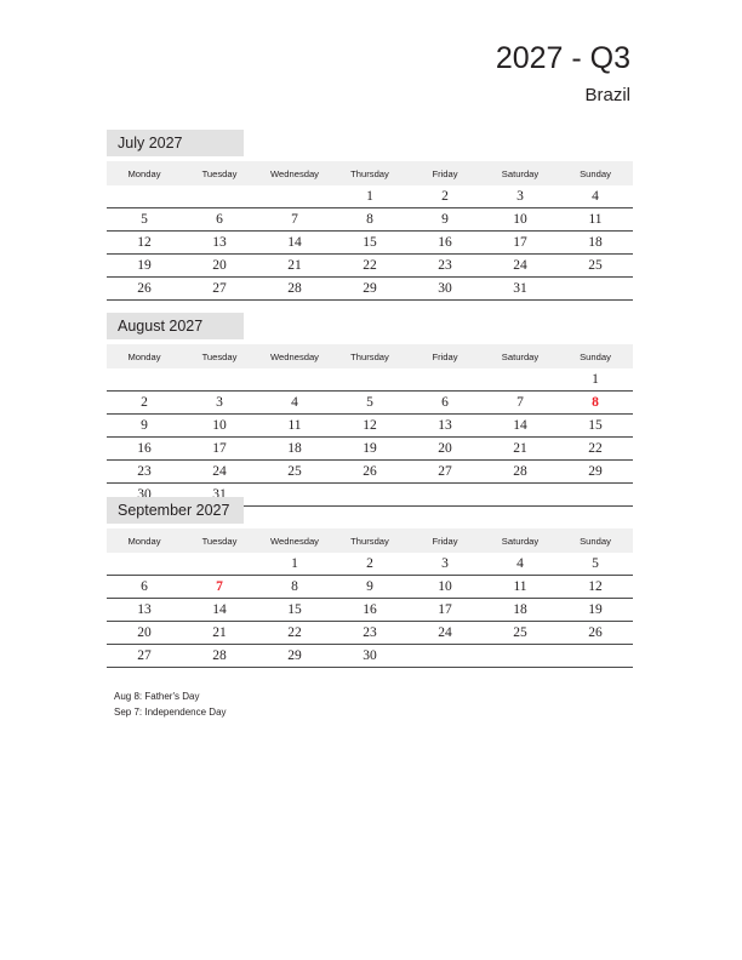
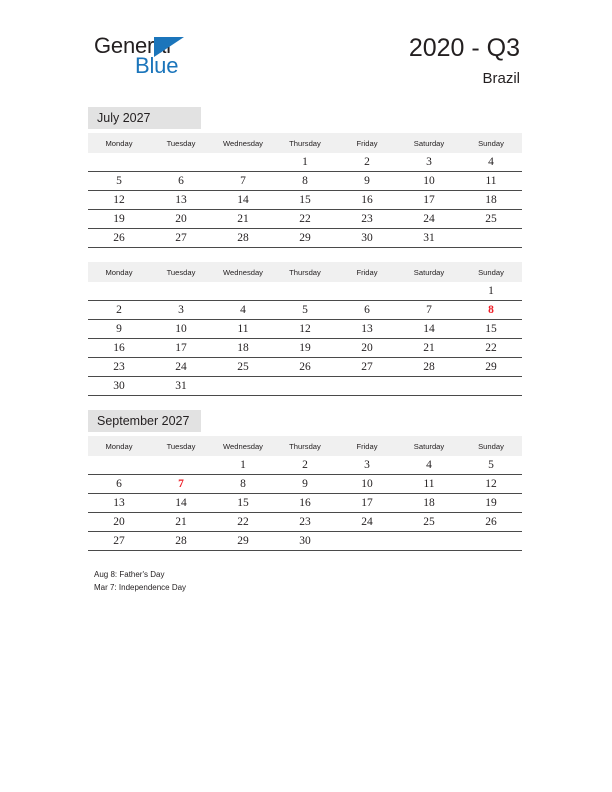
+ General
+ Blue
- 2027 - Q3
+ 2020 - Q3
  Brazil
  July 2027
  Monday	Tuesday	Wednesday	Thursday	Friday	Saturday	Sunday
  			1	2	3	4
  5	6	7	8	9	10	11
  12	13	14	15	16	17	18
  19	20	21	22	23	24	25
  26	27	28	29	30	31
- August 2027
  Monday	Tuesday	Wednesday	Thursday	Friday	Saturday	Sunday
  						1
  2	3	4	5	6	7	8
  9	10	11	12	13	14	15
  16	17	18	19	20	21	22
  23	24	25	26	27	28	29
  30	31
  September 2027
  Monday	Tuesday	Wednesday	Thursday	Friday	Saturday	Sunday
  		1	2	3	4	5
  6	7	8	9	10	11	12
  13	14	15	16	17	18	19
  20	21	22	23	24	25	26
  27	28	29	30
  Aug 8: Father's Day
- Sep 7: Independence Day
+ Mar 7: Independence Day
